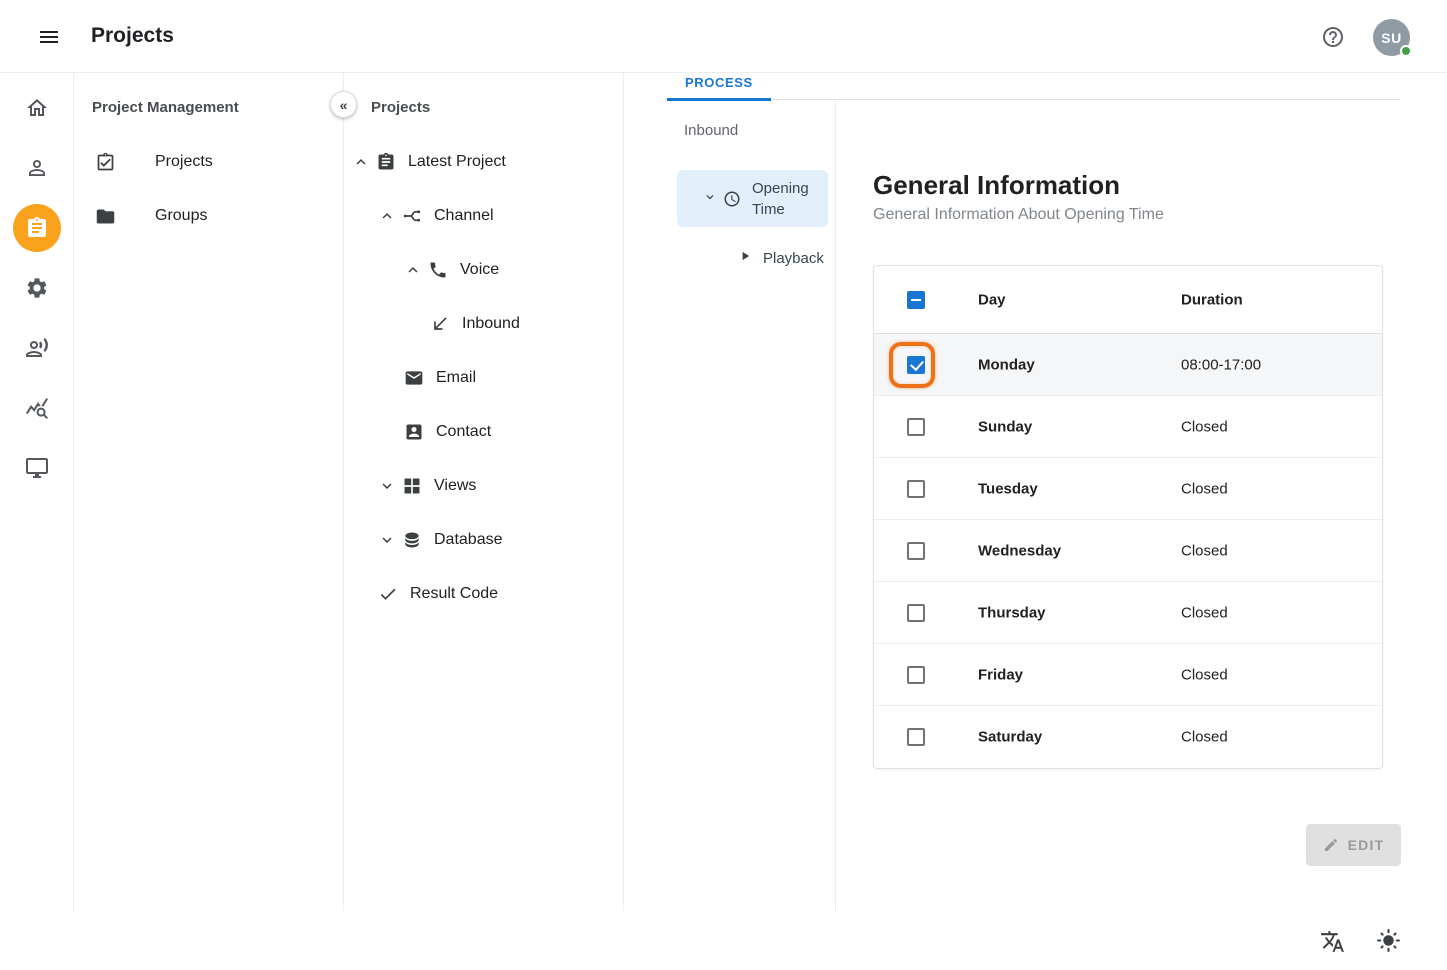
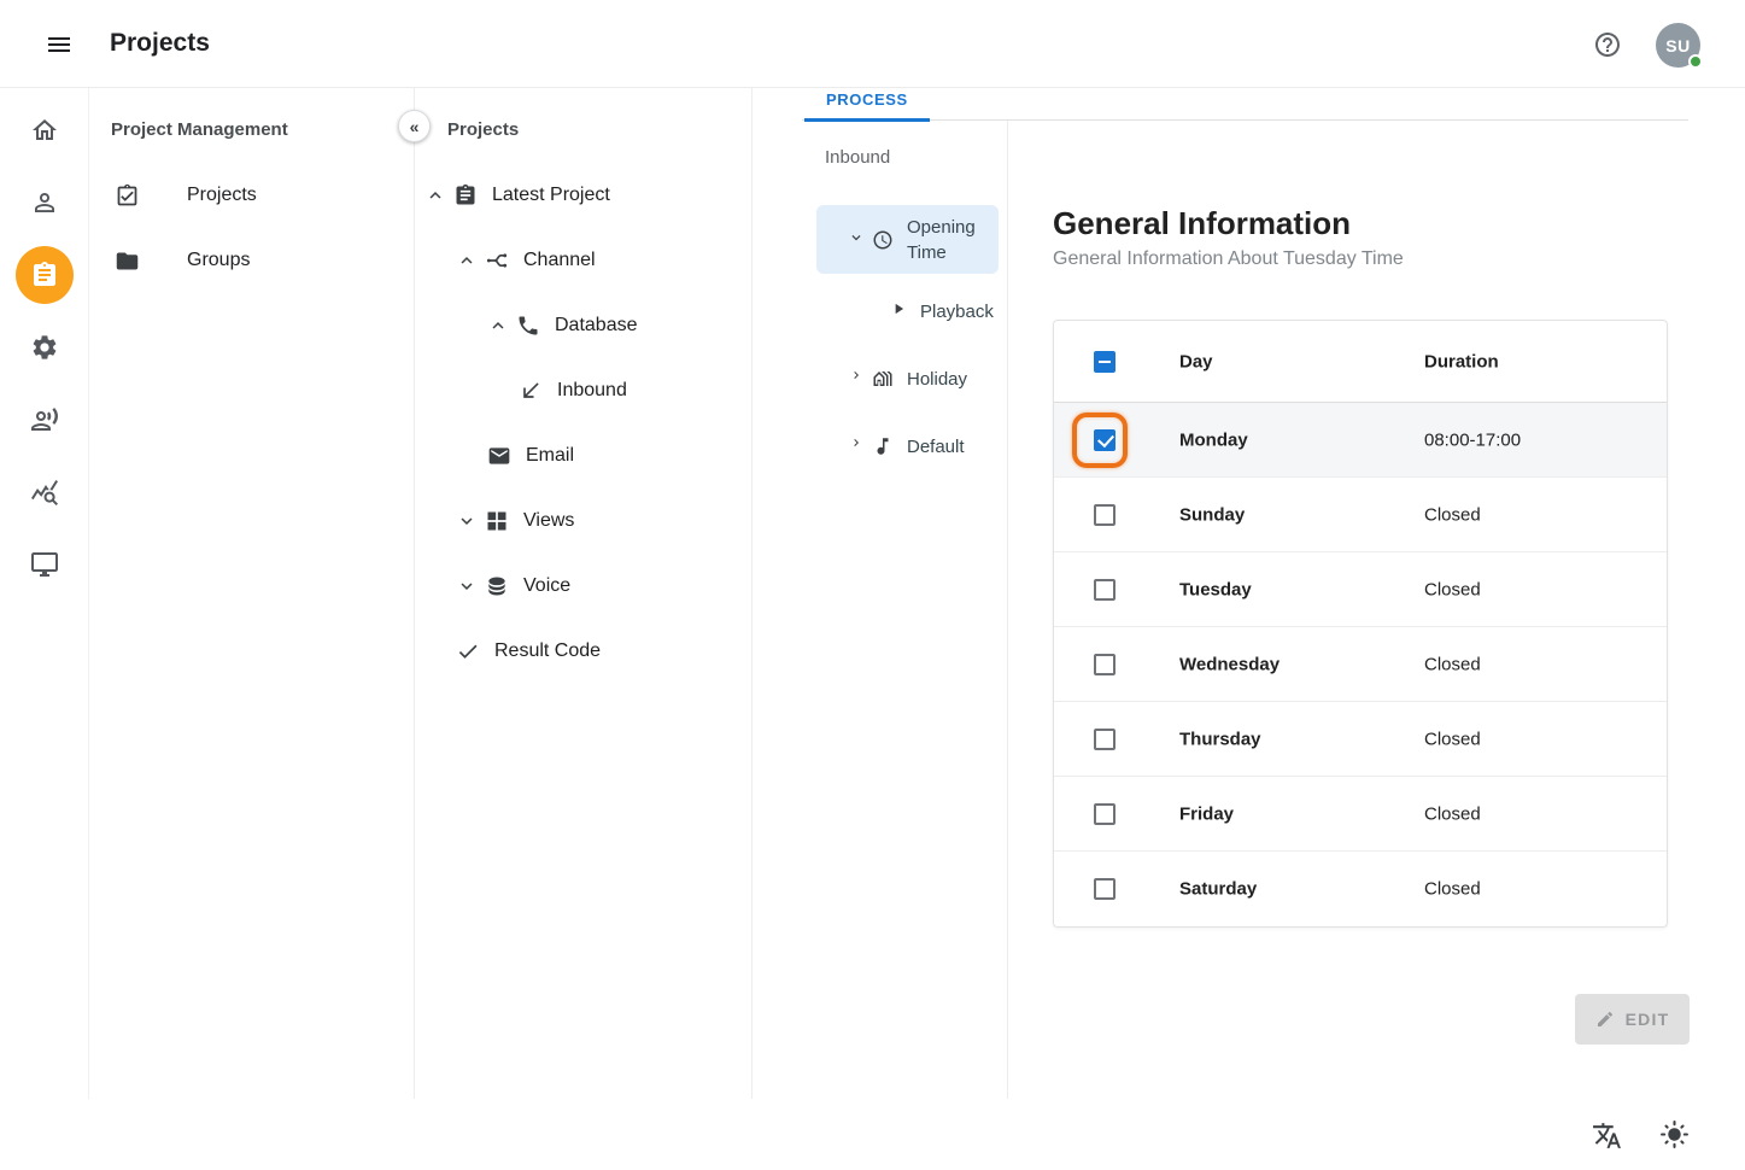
  Projects
  SU
  Project Management
  Projects
  Groups
  «
  Projects
  Latest Project
  Channel
- Voice
+ Database
  Inbound
  Email
- Contact
  Views
- Database
+ Voice
  Result Code
  PROCESS
  Inbound
  Opening Time
  Playback
+ Holiday
+ Default
  General Information
- General Information About Opening Time
+ General Information About Tuesday Time
  Day
  Duration
  Monday
  08:00-17:00
  Sunday
  Closed
  Tuesday
  Closed
  Wednesday
  Closed
  Thursday
  Closed
  Friday
  Closed
  Saturday
  Closed
  EDIT
